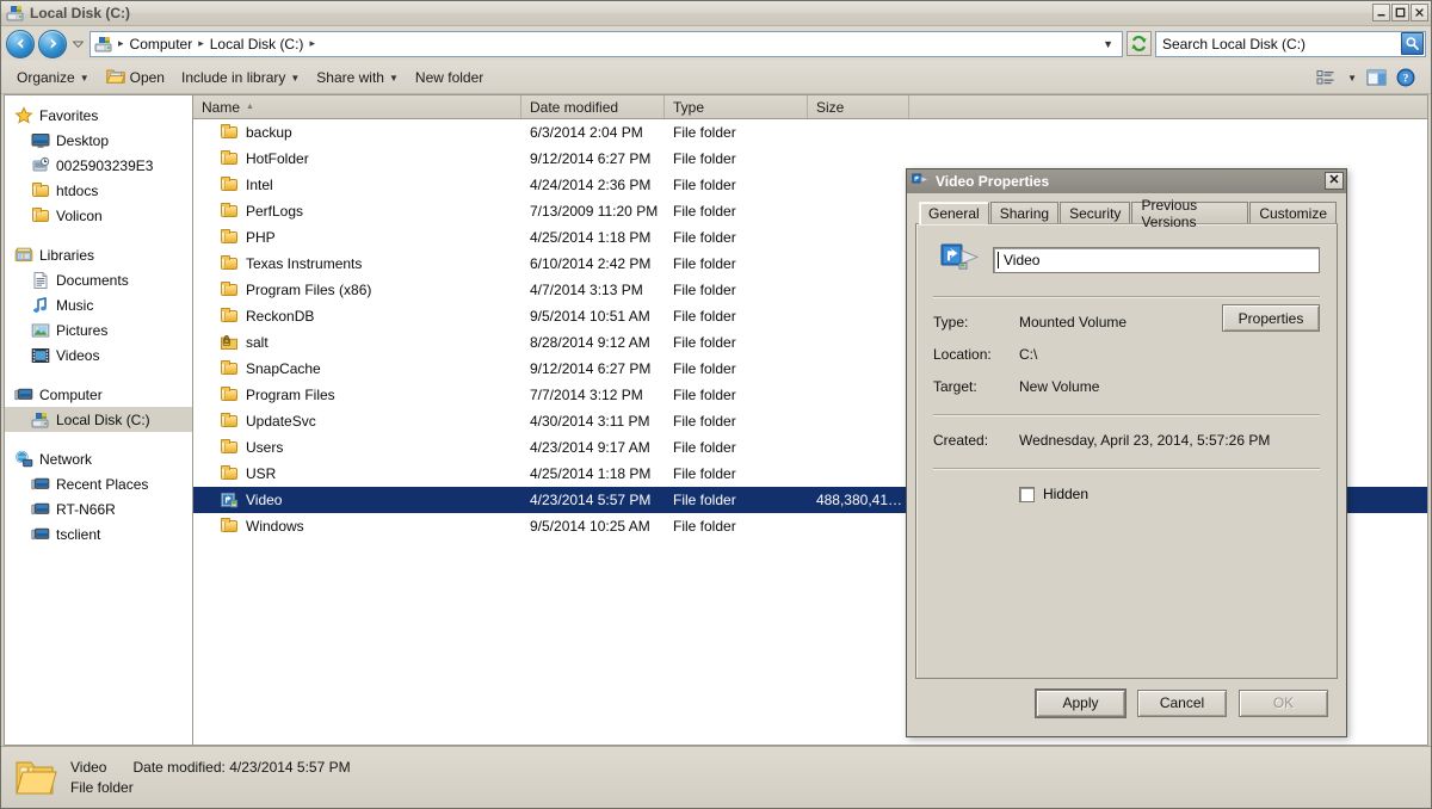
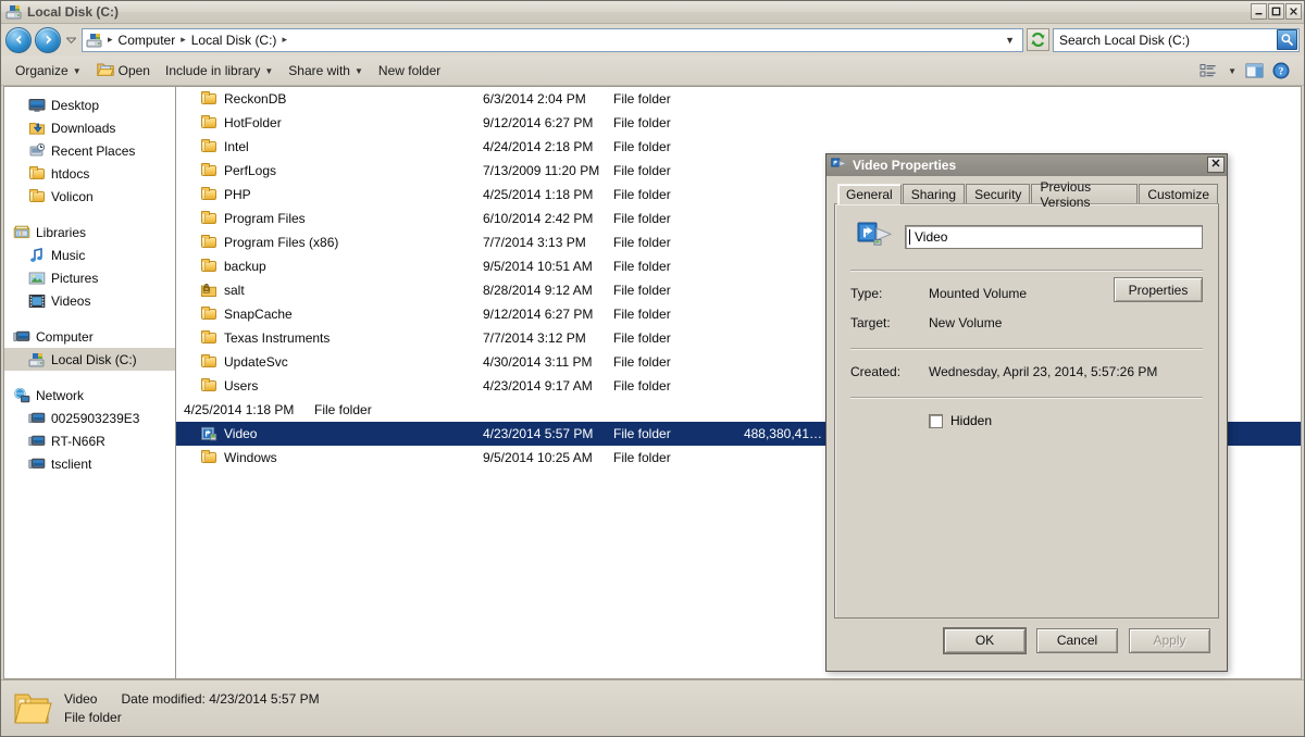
  Local Disk (C:)
  ▸
  Computer
  ▸
  Local Disk (C:)
  ▸
  ▼
  Search Local Disk (C:)
  Organize
  ▼
  Open
  Include in library
  ▼
  Share with
  ▼
  New folder
  ▼
  ?
- Favorites
  Desktop
+ Downloads
- 0025903239E3
+ Recent Places
  htdocs
  Volicon
  Libraries
- Documents
  Music
  Pictures
  Videos
  Computer
  Local Disk (C:)
  Network
- Recent Places
+ 0025903239E3
  RT-N66R
  tsclient
- Name
- Date modified
- Type
- Size
- backup
+ ReckonDB
  6/3/2014 2:04 PM
  File folder
  HotFolder
  9/12/2014 6:27 PM
  File folder
  Intel
- 4/24/2014 2:36 PM
+ 4/24/2014 2:18 PM
  File folder
  PerfLogs
  7/13/2009 11:20 PM
  File folder
  PHP
  4/25/2014 1:18 PM
  File folder
- Texas Instruments
+ Program Files
  6/10/2014 2:42 PM
  File folder
  Program Files (x86)
- 4/7/2014 3:13 PM
+ 7/7/2014 3:13 PM
  File folder
- ReckonDB
+ backup
  9/5/2014 10:51 AM
  File folder
  salt
  8/28/2014 9:12 AM
  File folder
  SnapCache
  9/12/2014 6:27 PM
  File folder
- Program Files
+ Texas Instruments
  7/7/2014 3:12 PM
  File folder
  UpdateSvc
  4/30/2014 3:11 PM
  File folder
  Users
  4/23/2014 9:17 AM
  File folder
- USR
  4/25/2014 1:18 PM
  File folder
  Video
  4/23/2014 5:57 PM
  File folder
  488,380,41…
  Windows
  9/5/2014 10:25 AM
  File folder
  Video
  Date modified: 4/23/2014 5:57 PM
  File folder
  Video Properties
  ✕
  General
  Sharing
  Security
  Previous Versions
  Customize
  Video
  Type:
  Mounted Volume
- Location:
- C:\
  Target:
  New Volume
  Properties
  Created:
  Wednesday, April 23, 2014, 5:57:26 PM
  Hidden
- Apply
+ OK
  Cancel
- OK
+ Apply
